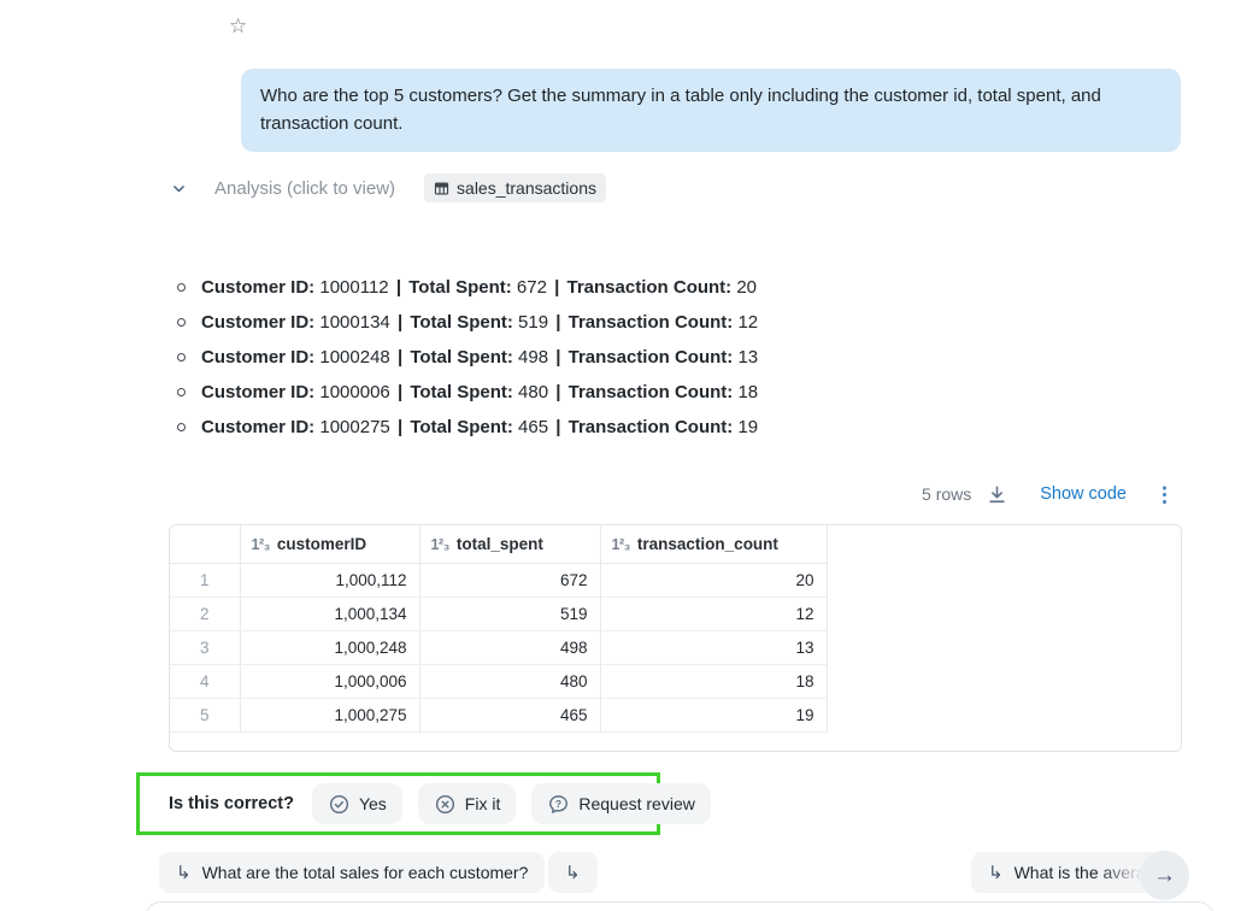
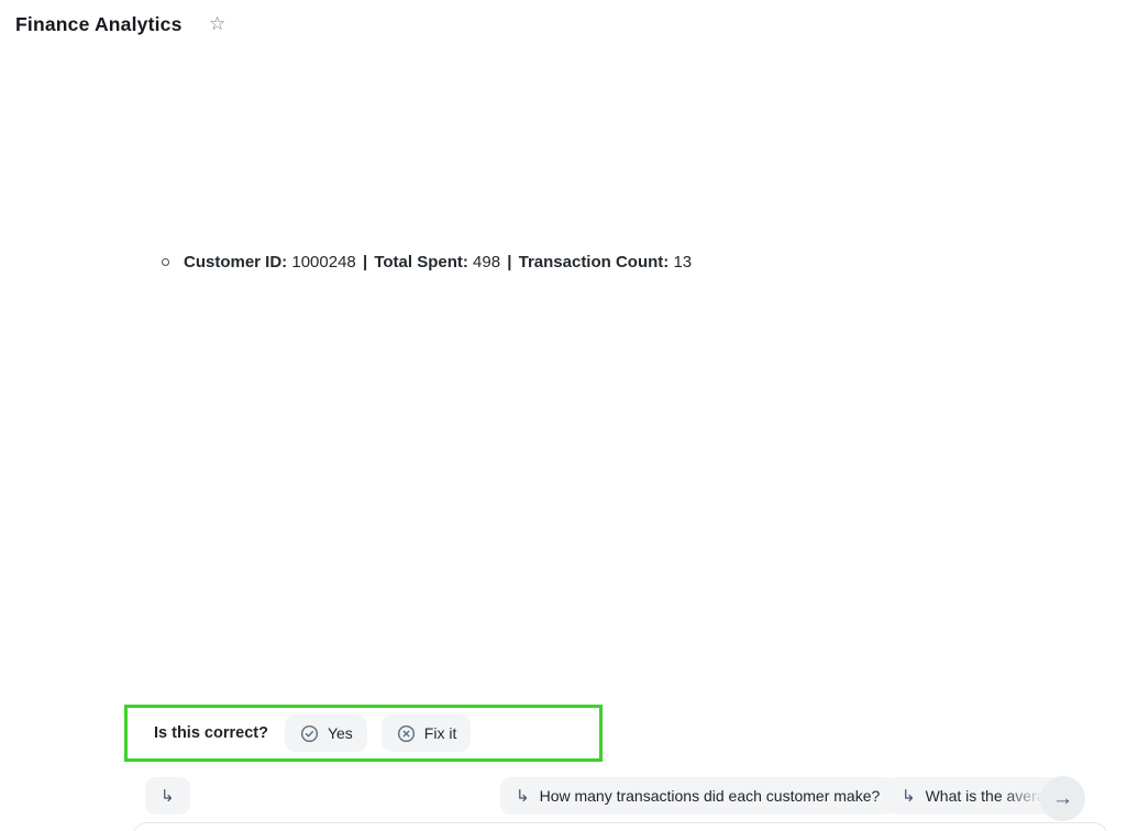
+ Finance Analytics
  ☆
- Who are the top 5 customers? Get the summary in a table only including the customer id, total spent, and transaction count.
- Analysis (click to view)
- sales_transactions
- Customer ID: 1000112 | Total Spent: 672 | Transaction Count: 20
- Customer ID: 1000134 | Total Spent: 519 | Transaction Count: 12
  Customer ID: 1000248 | Total Spent: 498 | Transaction Count: 13
- Customer ID: 1000006 | Total Spent: 480 | Transaction Count: 18
- Customer ID: 1000275 | Total Spent: 465 | Transaction Count: 19
- 5 rows
- Show code
- ⋮
- 	1²₃ customerID	1²₃ total_spent	1²₃ transaction_count
- 1	1,000,112	672	20
- 2	1,000,134	519	12
- 3	1,000,248	498	13
- 4	1,000,006	480	18
- 5	1,000,275	465	19
  Is this correct?
  Yes
  Fix it
- ?
- Request review
  ↳
- What are the total sales for each customer?
  ↳
+ How many transactions did each customer make?
  ↳
  →
